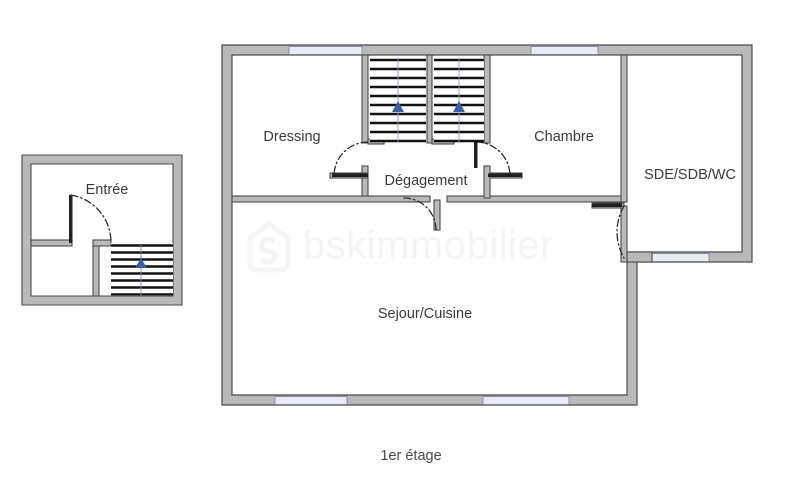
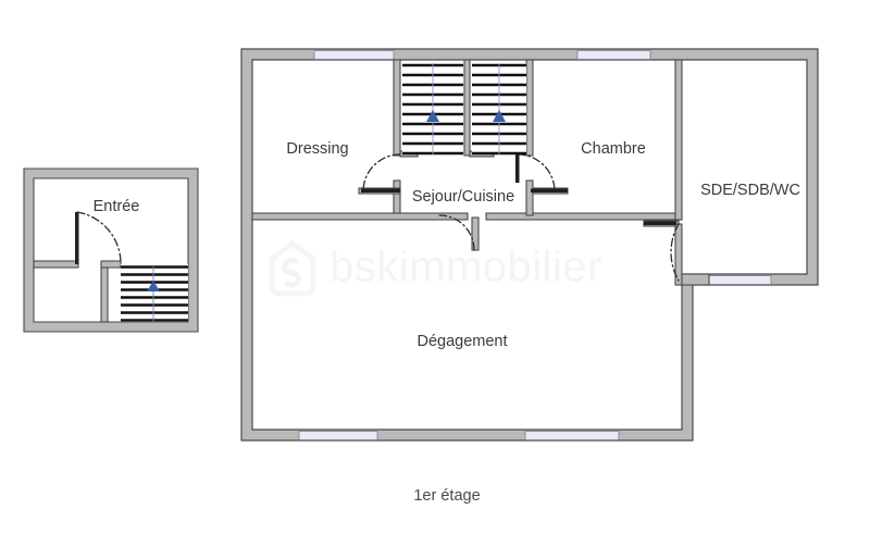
  bskimmobilier
  Entrée
  Dressing
- Dégagement
+ Sejour/Cuisine
  Chambre
  SDE/SDB/WC
- Sejour/Cuisine
+ Dégagement
  1er étage
